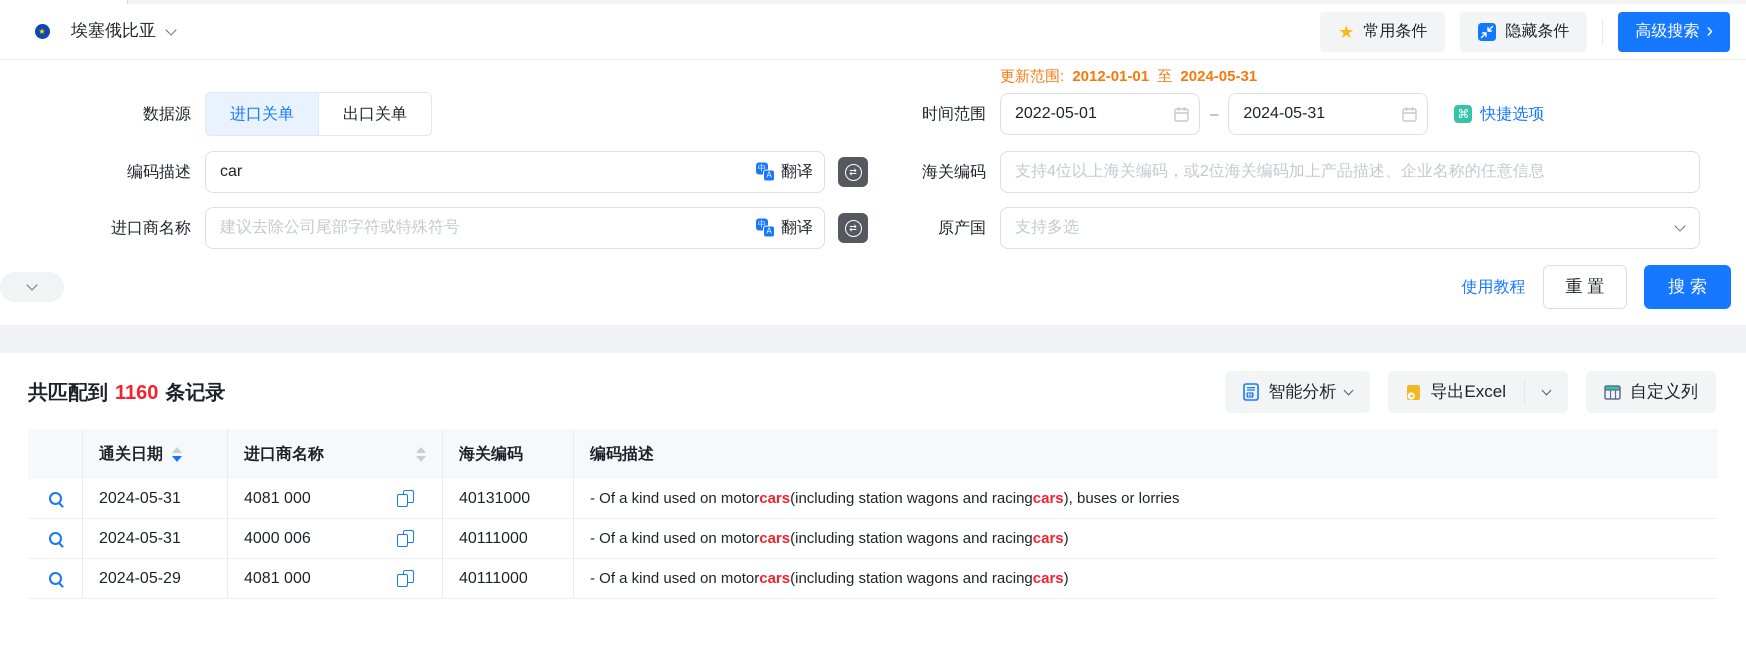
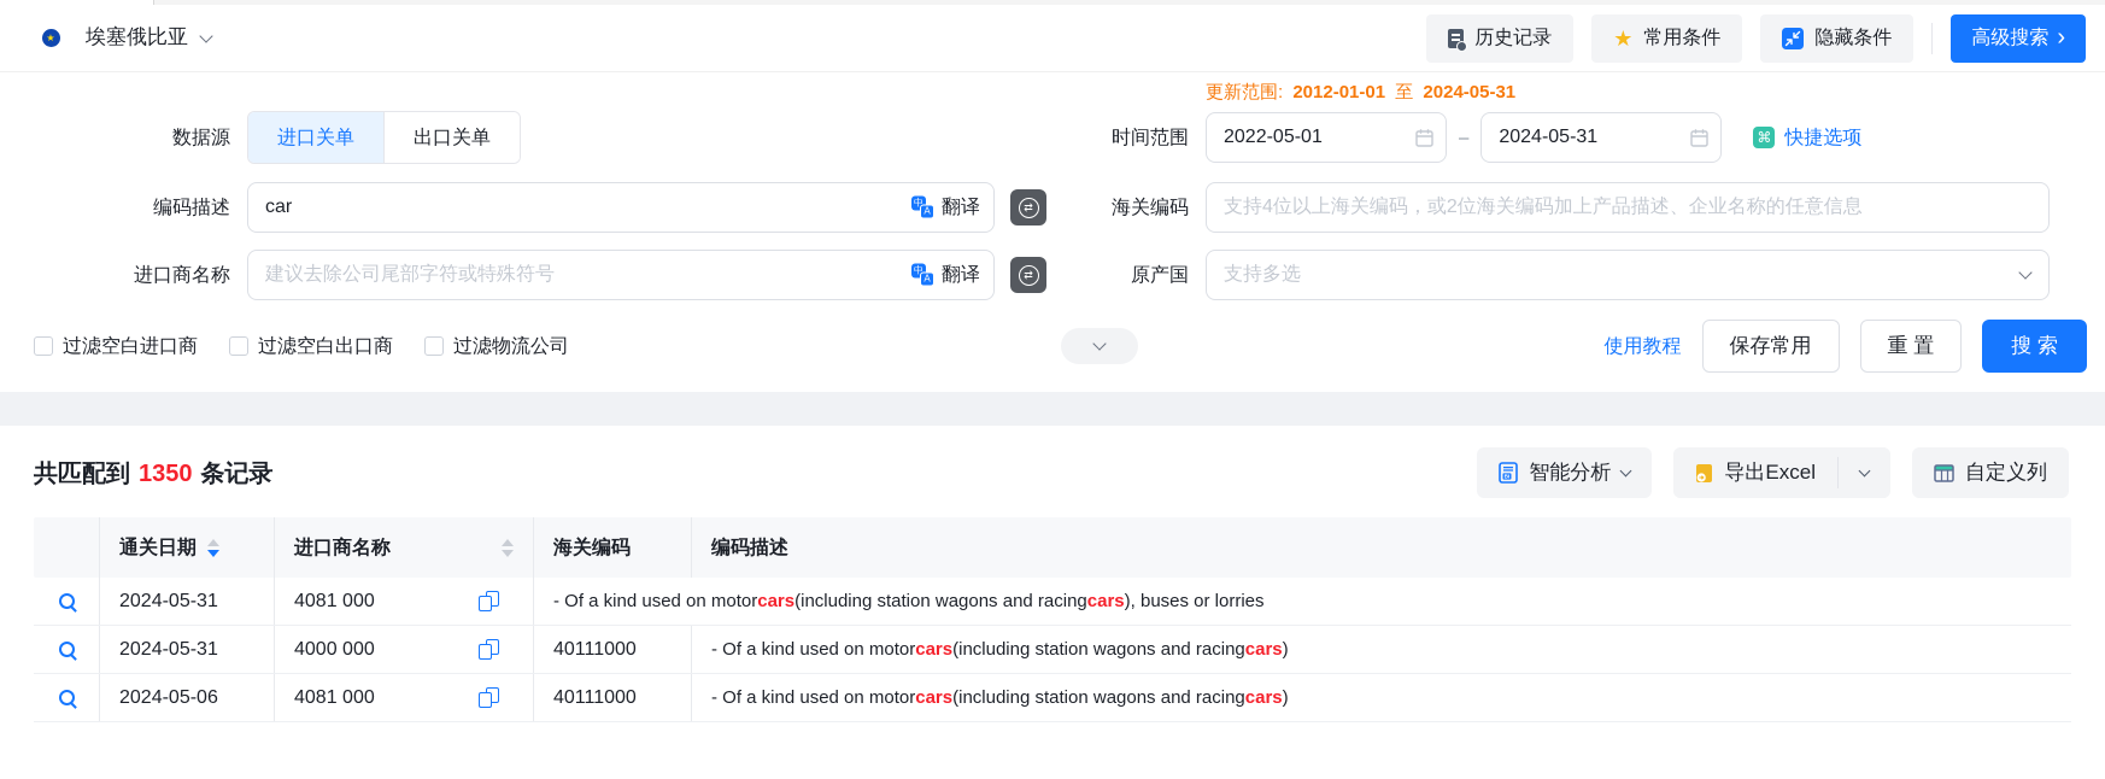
  ★
  埃塞俄比亚
+ 历史记录
  ★
  常用条件
  隐藏条件
  高级搜索
  ›
  更新范围: 2012-01-01 至 2024-05-31
  数据源
  进口关单
  出口关单
  时间范围
  2022-05-01
  –
  2024-05-31
  ⌘
  快捷选项
  编码描述
  car
  中
  A
  翻译
  ⇄
  海关编码
  支持4位以上海关编码，或2位海关编码加上产品描述、企业名称的任意信息
  进口商名称
  建议去除公司尾部字符或特殊符号
  中
  A
  翻译
  ⇄
  原产国
  支持多选
+ 过滤空白进口商
+ 过滤空白出口商
+ 过滤物流公司
  使用教程
+ 保存常用
  重 置
  搜 索
- 共匹配到 1160 条记录
+ 共匹配到 1350 条记录
  智能分析
  导出Excel
  自定义列
  通关日期
  进口商名称
  海关编码
  编码描述
  2024-05-31
  4081 000
- 40131000
  - Of a kind used on motor
  cars
  (including station wagons and racing
  cars
  ), buses or lorries
  2024-05-31
- 4000 006
+ 4000 000
  40111000
  - Of a kind used on motor
  cars
  (including station wagons and racing
  cars
  )
- 2024-05-29
+ 2024-05-06
  4081 000
  40111000
  - Of a kind used on motor
  cars
  (including station wagons and racing
  cars
  )
